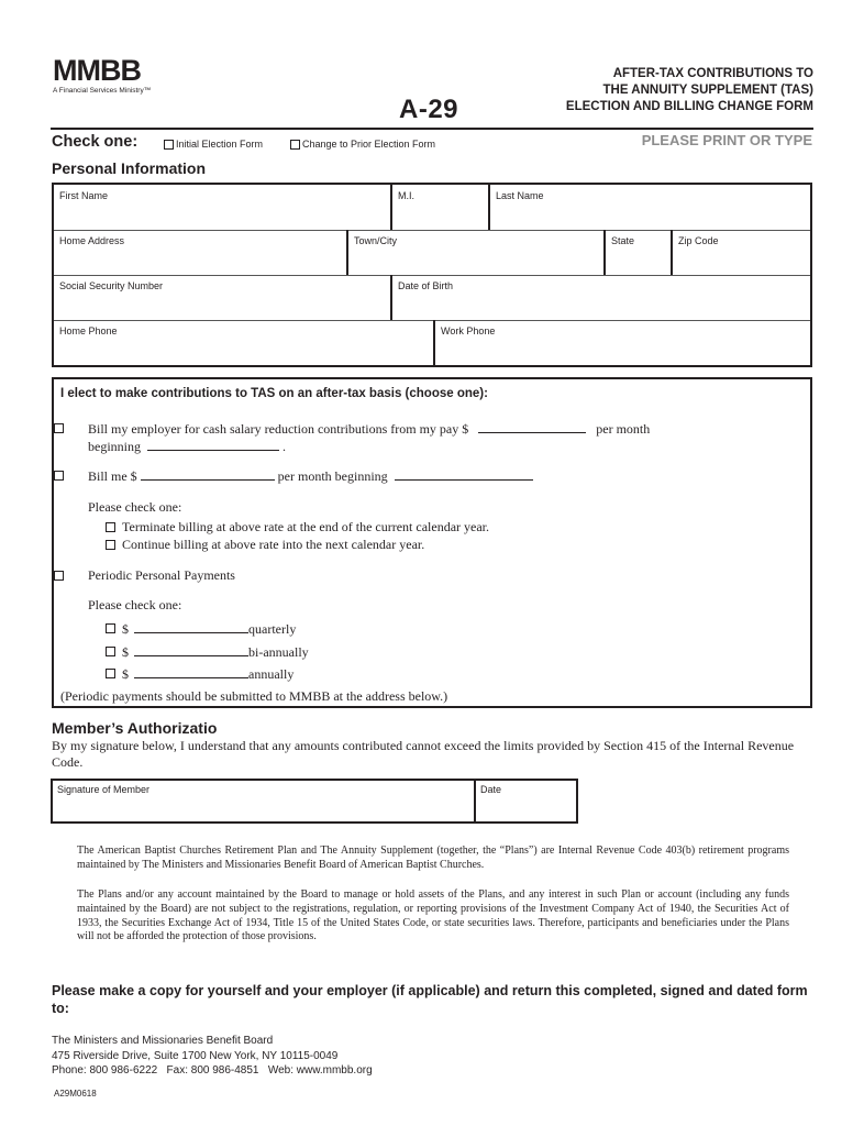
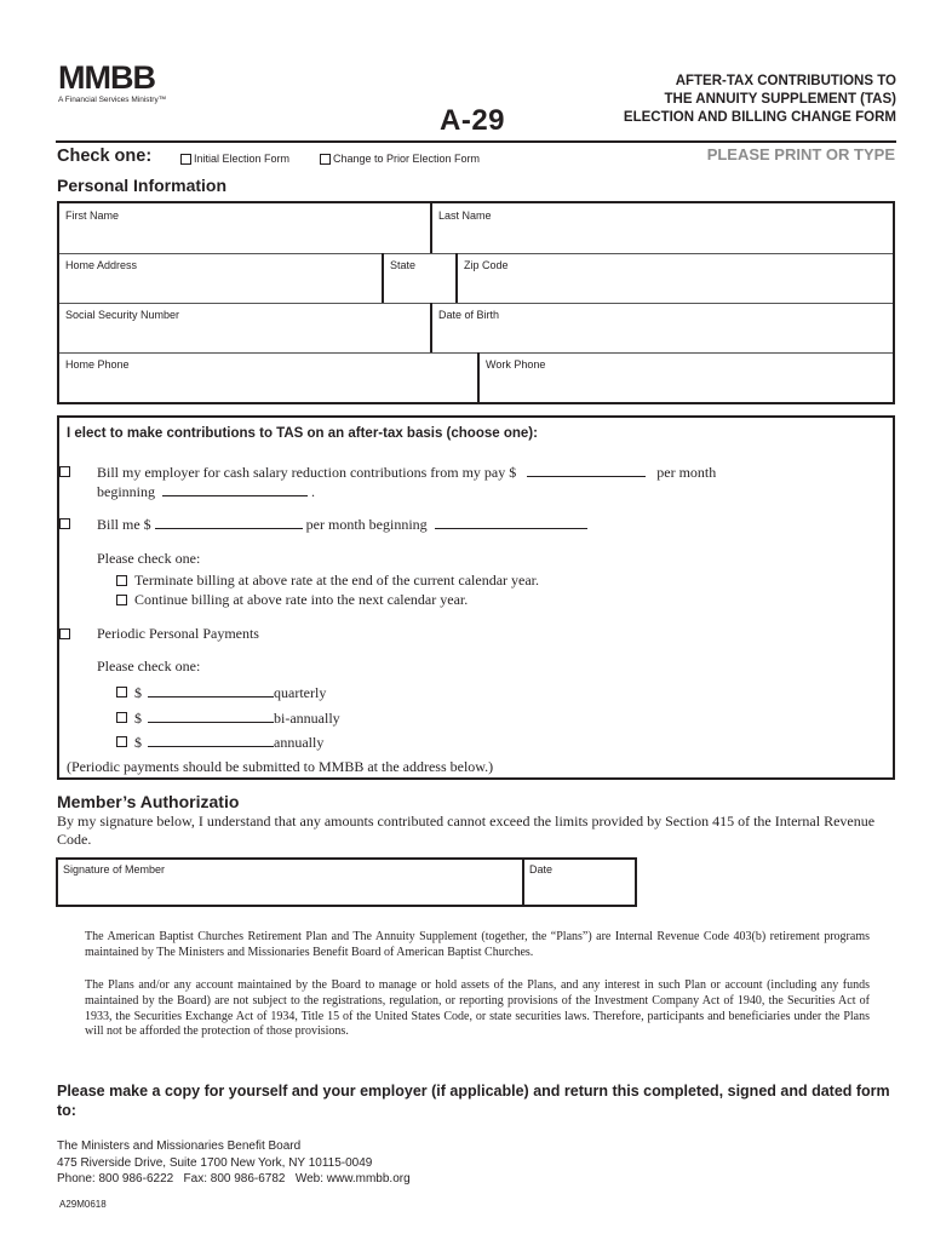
  MMBB
  A-29
  AFTER-TAX CONTRIBUTIONS TO
  THE ANNUITY SUPPLEMENT (TAS)
  ELECTION AND BILLING CHANGE FORM
  Check one:
  Initial Election Form
  Change to Prior Election Form
  PLEASE PRINT OR TYPE
  Personal Information
  First Name
- M.I.
  Last Name
  Home Address
- Town/City
  State
  Zip Code
  Social Security Number
  Date of Birth
  Home Phone
  Work Phone
  I elect to make contributions to TAS on an after-tax basis (choose one):
  Bill my employer for cash salary reduction contributions from my pay $ per month
  beginning .
  Bill me $ per month beginning
  Please check one:
  Terminate billing at above rate at the end of the current calendar year.
  Continue billing at above rate into the next calendar year.
  Periodic Personal Payments
  Please check one:
  $ quarterly
  $ bi-annually
  $ annually
  (Periodic payments should be submitted to MMBB at the address below.)
  Member’s Authorizatio
  By my signature below, I understand that any amounts contributed cannot exceed the limits provided by Section 415 of the Internal Revenue Code.
  Signature of Member
  Date
  The American Baptist Churches Retirement Plan and The Annuity Supplement (together, the “Plans”) are Internal Revenue Code 403(b) retirement programs maintained by The Ministers and Missionaries Benefit Board of American Baptist Churches.
  The Plans and/or any account maintained by the Board to manage or hold assets of the Plans, and any interest in such Plan or account (including any funds maintained by the Board) are not subject to the registrations, regulation, or reporting provisions of the Investment Company Act of 1940, the Securities Act of 1933, the Securities Exchange Act of 1934, Title 15 of the United States Code, or state securities laws. Therefore, participants and beneficiaries under the Plans will not be afforded the protection of those provisions.
  Please make a copy for yourself and your employer (if applicable) and return this completed, signed and dated form to:
  The Ministers and Missionaries Benefit Board
  475 Riverside Drive, Suite 1700 New York, NY 10115-0049
- Phone: 800 986-6222 Fax: 800 986-4851 Web: www.mmbb.org
+ Phone: 800 986-6222 Fax: 800 986-6782 Web: www.mmbb.org
  A29M0618
